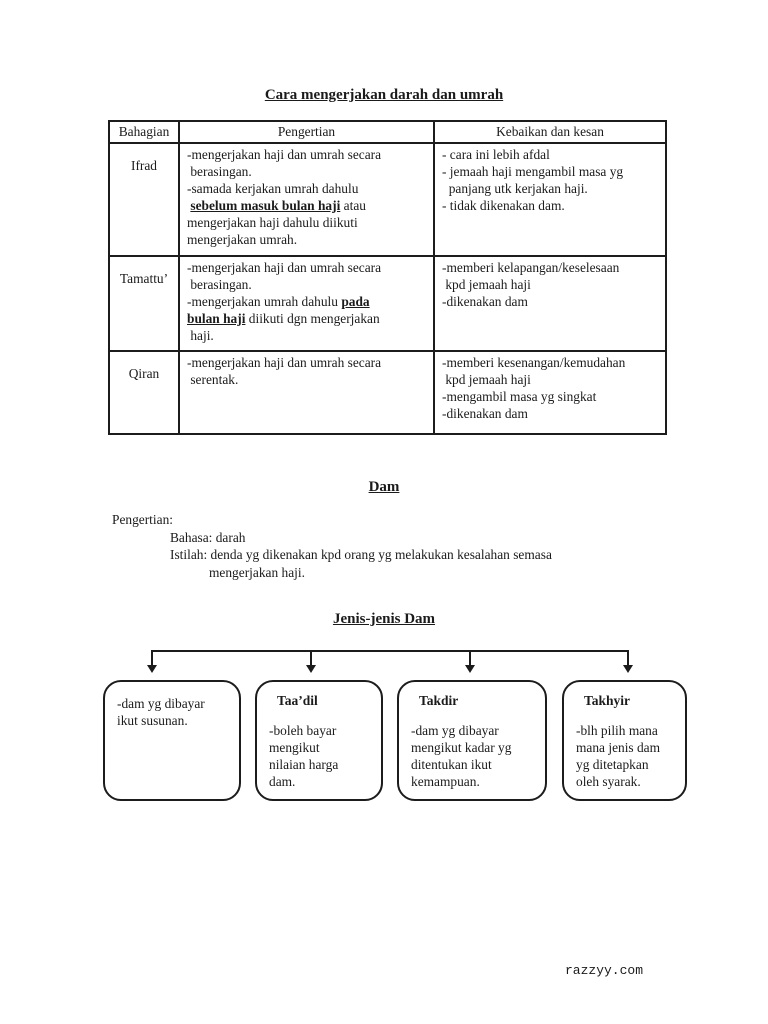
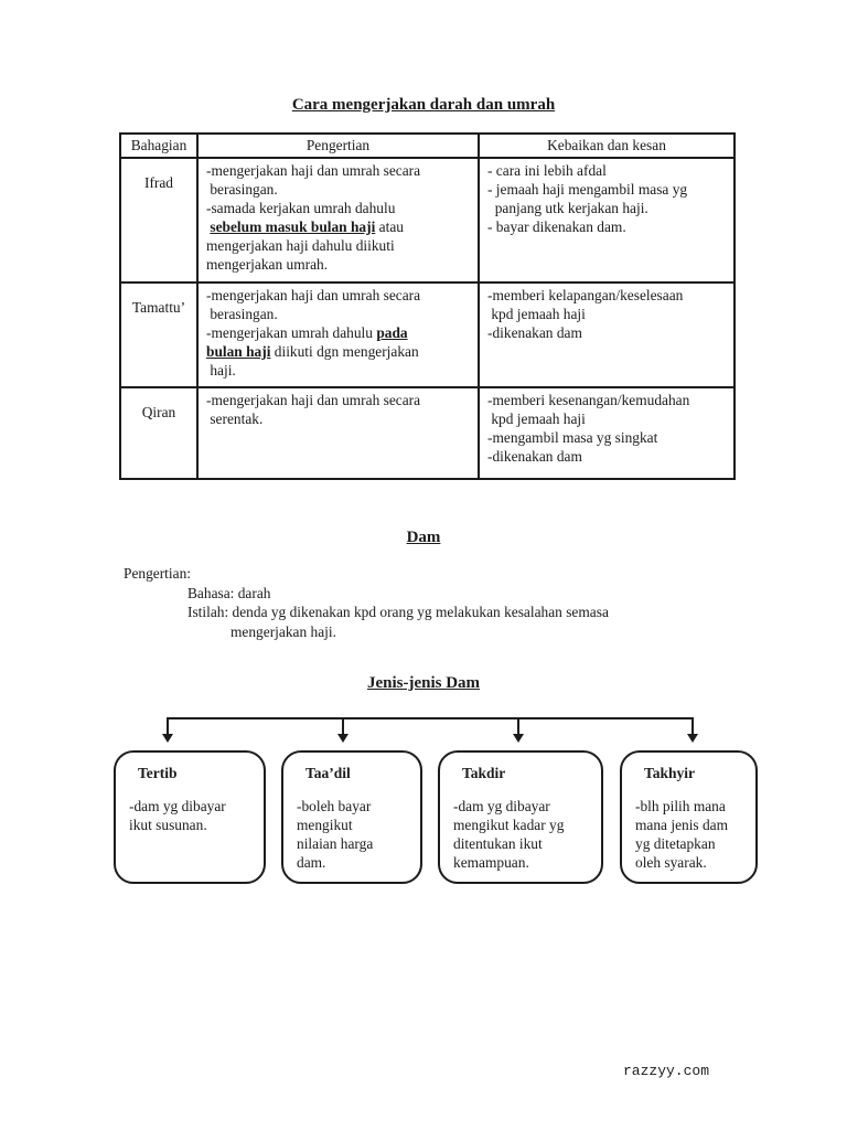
  Cara mengerjakan darah dan umrah
  Bahagian	Pengertian	Kebaikan dan kesan
- Ifrad	-mengerjakan haji dan umrah secara berasingan. -samada kerjakan umrah dahulu sebelum masuk bulan haji atau mengerjakan haji dahulu diikuti mengerjakan umrah.	- cara ini lebih afdal - jemaah haji mengambil masa yg panjang utk kerjakan haji. - tidak dikenakan dam.
+ Ifrad	-mengerjakan haji dan umrah secara berasingan. -samada kerjakan umrah dahulu sebelum masuk bulan haji atau mengerjakan haji dahulu diikuti mengerjakan umrah.	- cara ini lebih afdal - jemaah haji mengambil masa yg panjang utk kerjakan haji. - bayar dikenakan dam.
  Tamattu’	-mengerjakan haji dan umrah secara berasingan. -mengerjakan umrah dahulu pada bulan haji diikuti dgn mengerjakan haji.	-memberi kelapangan/keselesaan kpd jemaah haji -dikenakan dam
  Qiran	-mengerjakan haji dan umrah secara serentak.	-memberi kesenangan/kemudahan kpd jemaah haji -mengambil masa yg singkat -dikenakan dam
  Dam
  Pengertian:
  Bahasa: darah
  Istilah: denda yg dikenakan kpd orang yg melakukan kesalahan semasa
  mengerjakan haji.
  Jenis-jenis Dam
+ Tertib
  -dam yg dibayar
  ikut susunan.
  Taa’dil
  -boleh bayar
  mengikut
  nilaian harga
  dam.
  Takdir
  -dam yg dibayar
  mengikut kadar yg
  ditentukan ikut
  kemampuan.
  Takhyir
  -blh pilih mana
  mana jenis dam
  yg ditetapkan
  oleh syarak.
  razzyy.com
